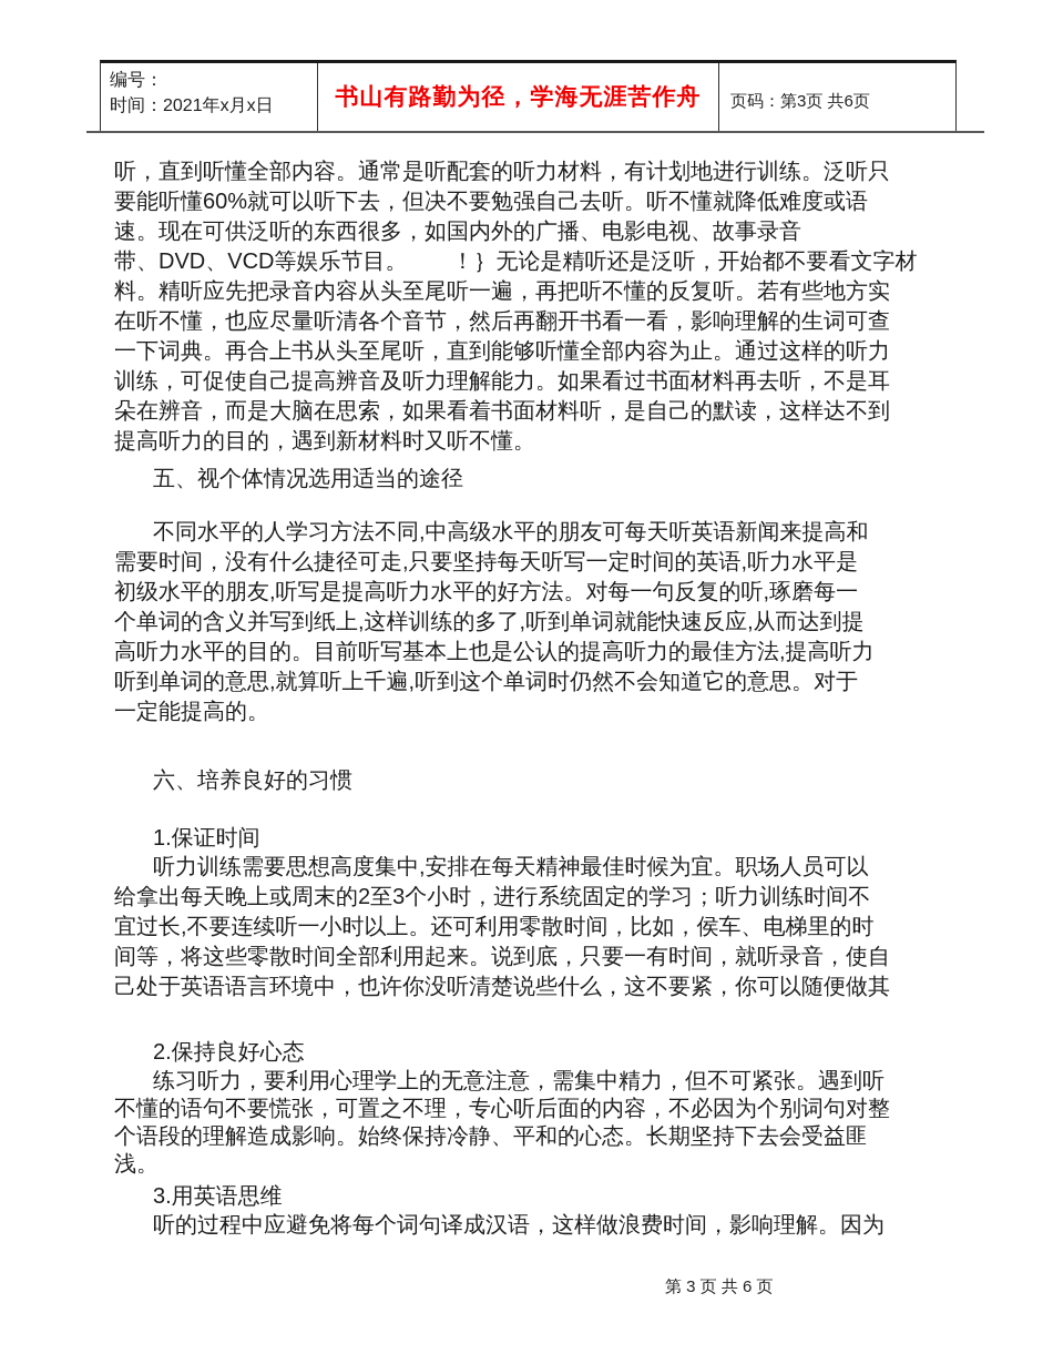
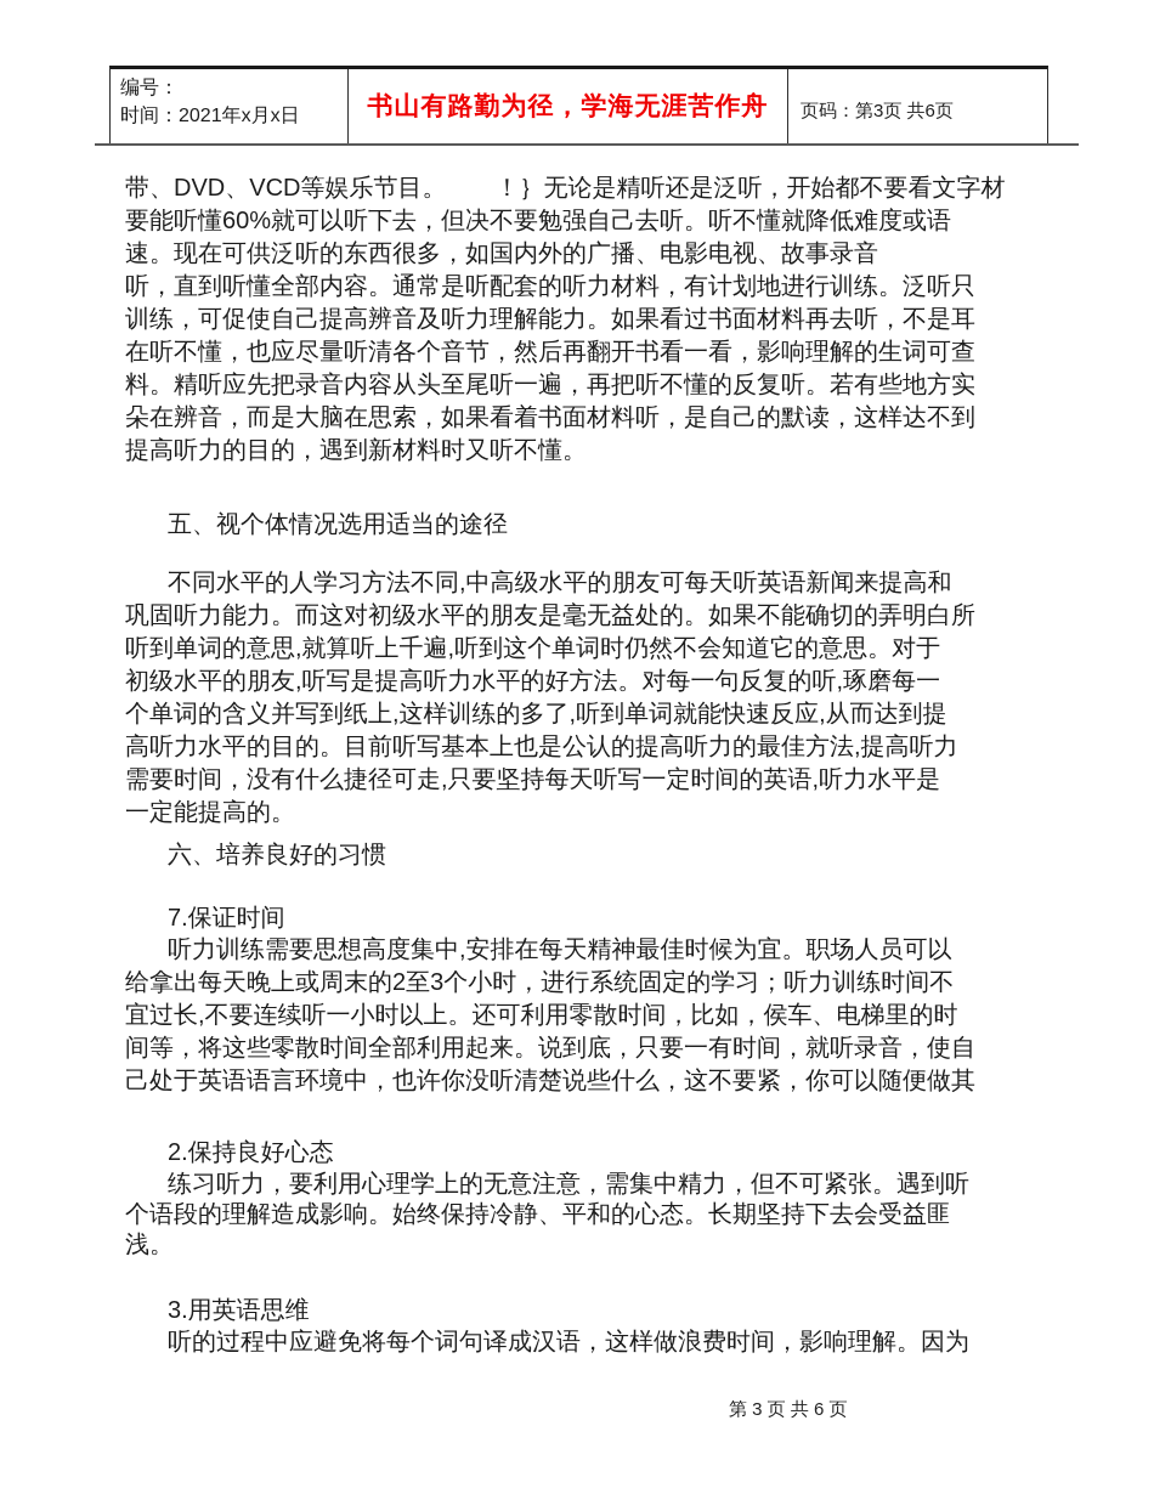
  编号：
  时间：2021年x月x日
  书山有路勤为径，学海无涯苦作舟
  页码：第3页 共6页
- 听，直到听懂全部内容。通常是听配套的听力材料，有计划地进行训练。泛听只
+ 带、DVD、VCD等娱乐节目。 ！｝无论是精听还是泛听，开始都不要看文字材
  要能听懂60%就可以听下去，但决不要勉强自己去听。听不懂就降低难度或语
  速。现在可供泛听的东西很多，如国内外的广播、电影电视、故事录音
- 带、DVD、VCD等娱乐节目。 ！｝无论是精听还是泛听，开始都不要看文字材
+ 听，直到听懂全部内容。通常是听配套的听力材料，有计划地进行训练。泛听只
- 料。精听应先把录音内容从头至尾听一遍，再把听不懂的反复听。若有些地方实
+ 训练，可促使自己提高辨音及听力理解能力。如果看过书面材料再去听，不是耳
  在听不懂，也应尽量听清各个音节，然后再翻开书看一看，影响理解的生词可查
- 一下词典。再合上书从头至尾听，直到能够听懂全部内容为止。通过这样的听力
- 训练，可促使自己提高辨音及听力理解能力。如果看过书面材料再去听，不是耳
+ 料。精听应先把录音内容从头至尾听一遍，再把听不懂的反复听。若有些地方实
  朵在辨音，而是大脑在思索，如果看着书面材料听，是自己的默读，这样达不到
  提高听力的目的，遇到新材料时又听不懂。
  五、视个体情况选用适当的途径
  不同水平的人学习方法不同,中高级水平的朋友可每天听英语新闻来提高和
+ 巩固听力能力。而这对初级水平的朋友是毫无益处的。如果不能确切的弄明白所
- 需要时间，没有什么捷径可走,只要坚持每天听写一定时间的英语,听力水平是
+ 听到单词的意思,就算听上千遍,听到这个单词时仍然不会知道它的意思。对于
  初级水平的朋友,听写是提高听力水平的好方法。对每一句反复的听,琢磨每一
  个单词的含义并写到纸上,这样训练的多了,听到单词就能快速反应,从而达到提
  高听力水平的目的。目前听写基本上也是公认的提高听力的最佳方法,提高听力
- 听到单词的意思,就算听上千遍,听到这个单词时仍然不会知道它的意思。对于
+ 需要时间，没有什么捷径可走,只要坚持每天听写一定时间的英语,听力水平是
  一定能提高的。
  六、培养良好的习惯
- 1.保证时间
+ 7.保证时间
  听力训练需要思想高度集中,安排在每天精神最佳时候为宜。职场人员可以
  给拿出每天晚上或周末的2至3个小时，进行系统固定的学习；听力训练时间不
  宜过长,不要连续听一小时以上。还可利用零散时间，比如，侯车、电梯里的时
  间等，将这些零散时间全部利用起来。说到底，只要一有时间，就听录音，使自
  己处于英语语言环境中，也许你没听清楚说些什么，这不要紧，你可以随便做其
  2.保持良好心态
  练习听力，要利用心理学上的无意注意，需集中精力，但不可紧张。遇到听
- 不懂的语句不要慌张，可置之不理，专心听后面的内容，不必因为个别词句对整
  个语段的理解造成影响。始终保持冷静、平和的心态。长期坚持下去会受益匪
  浅。
  3.用英语思维
  听的过程中应避免将每个词句译成汉语，这样做浪费时间，影响理解。因为
  第 3 页 共 6 页
